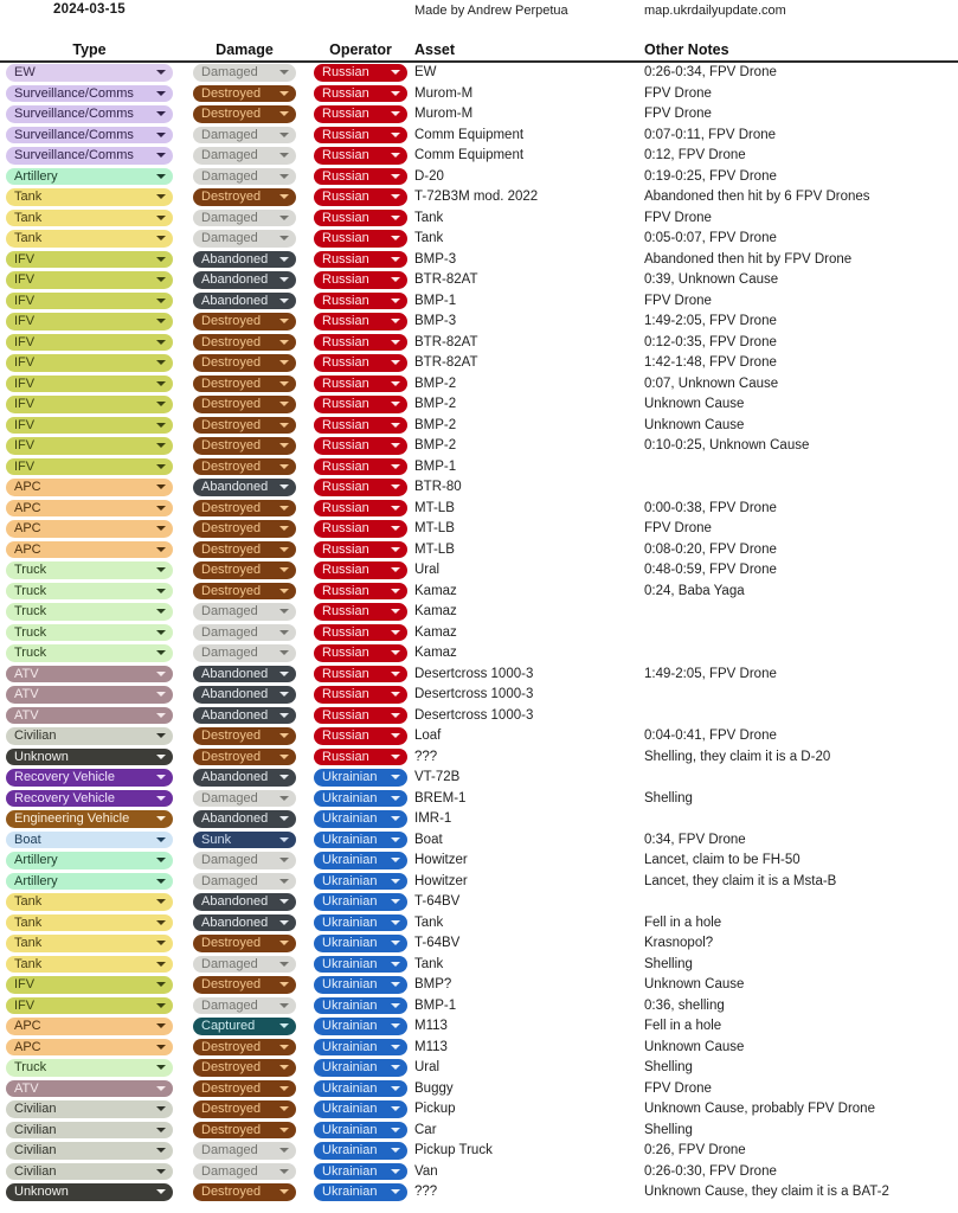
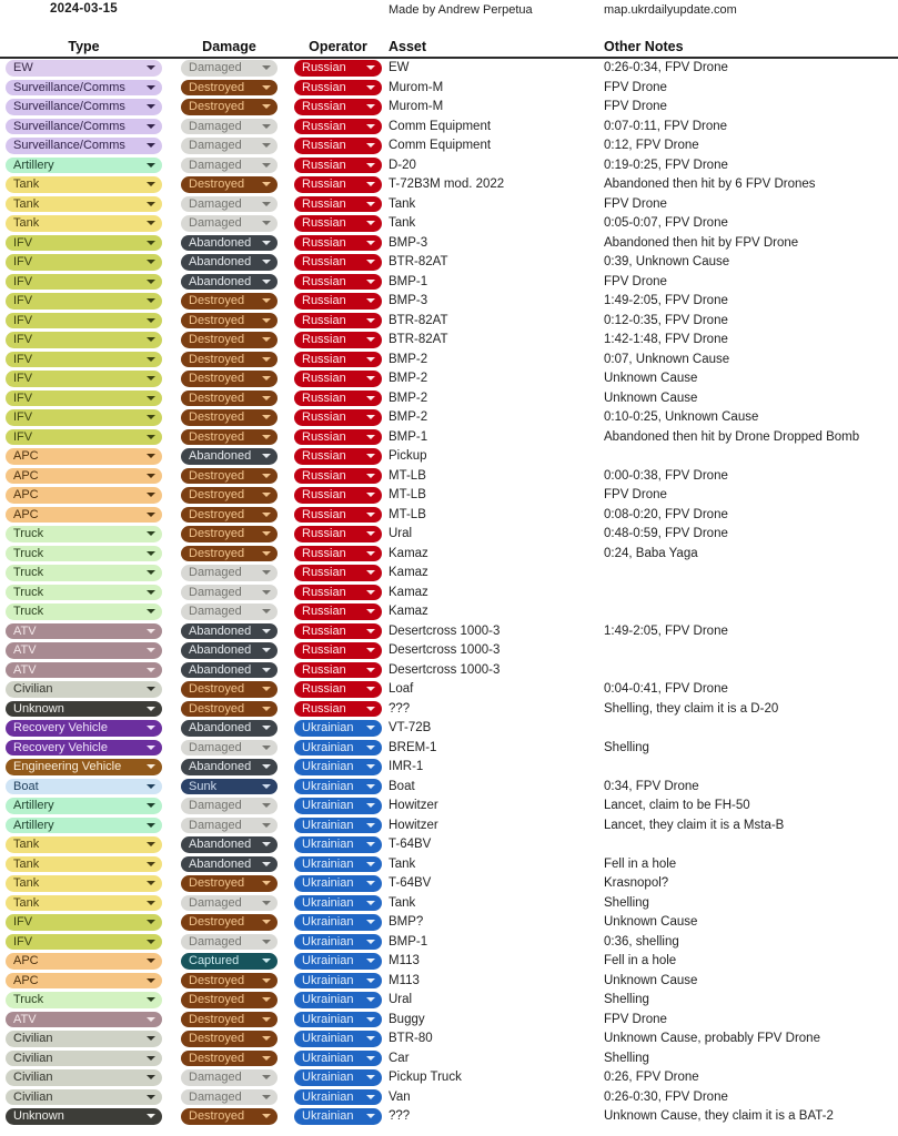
  2024-03-15
  Made by Andrew Perpetua
  map.ukrdailyupdate.com
  Type
  Damage
  Operator
  Asset
  Other Notes
  EW
  Damaged
  Russian
  EW
  0:26-0:34, FPV Drone
  Surveillance/Comms
  Destroyed
  Russian
  Murom-M
  FPV Drone
  Surveillance/Comms
  Destroyed
  Russian
  Murom-M
  FPV Drone
  Surveillance/Comms
  Damaged
  Russian
  Comm Equipment
  0:07-0:11, FPV Drone
  Surveillance/Comms
  Damaged
  Russian
  Comm Equipment
  0:12, FPV Drone
  Artillery
  Damaged
  Russian
  D-20
  0:19-0:25, FPV Drone
  Tank
  Destroyed
  Russian
  T-72B3M mod. 2022
  Abandoned then hit by 6 FPV Drones
  Tank
  Damaged
  Russian
  Tank
  FPV Drone
  Tank
  Damaged
  Russian
  Tank
  0:05-0:07, FPV Drone
  IFV
  Abandoned
  Russian
  BMP-3
  Abandoned then hit by FPV Drone
  IFV
  Abandoned
  Russian
  BTR-82AT
  0:39, Unknown Cause
  IFV
  Abandoned
  Russian
  BMP-1
  FPV Drone
  IFV
  Destroyed
  Russian
  BMP-3
  1:49-2:05, FPV Drone
  IFV
  Destroyed
  Russian
  BTR-82AT
  0:12-0:35, FPV Drone
  IFV
  Destroyed
  Russian
  BTR-82AT
  1:42-1:48, FPV Drone
  IFV
  Destroyed
  Russian
  BMP-2
  0:07, Unknown Cause
  IFV
  Destroyed
  Russian
  BMP-2
  Unknown Cause
  IFV
  Destroyed
  Russian
  BMP-2
  Unknown Cause
  IFV
  Destroyed
  Russian
  BMP-2
  0:10-0:25, Unknown Cause
  IFV
  Destroyed
  Russian
  BMP-1
+ Abandoned then hit by Drone Dropped Bomb
  APC
  Abandoned
  Russian
- BTR-80
+ Pickup
  APC
  Destroyed
  Russian
  MT-LB
  0:00-0:38, FPV Drone
  APC
  Destroyed
  Russian
  MT-LB
  FPV Drone
  APC
  Destroyed
  Russian
  MT-LB
  0:08-0:20, FPV Drone
  Truck
  Destroyed
  Russian
  Ural
  0:48-0:59, FPV Drone
  Truck
  Destroyed
  Russian
  Kamaz
  0:24, Baba Yaga
  Truck
  Damaged
  Russian
  Kamaz
  Truck
  Damaged
  Russian
  Kamaz
  Truck
  Damaged
  Russian
  Kamaz
  ATV
  Abandoned
  Russian
  Desertcross 1000-3
  1:49-2:05, FPV Drone
  ATV
  Abandoned
  Russian
  Desertcross 1000-3
  ATV
  Abandoned
  Russian
  Desertcross 1000-3
  Civilian
  Destroyed
  Russian
  Loaf
  0:04-0:41, FPV Drone
  Unknown
  Destroyed
  Russian
  ???
  Shelling, they claim it is a D-20
  Recovery Vehicle
  Abandoned
  Ukrainian
  VT-72B
  Recovery Vehicle
  Damaged
  Ukrainian
  BREM-1
  Shelling
  Engineering Vehicle
  Abandoned
  Ukrainian
  IMR-1
  Boat
  Sunk
  Ukrainian
  Boat
  0:34, FPV Drone
  Artillery
  Damaged
  Ukrainian
  Howitzer
  Lancet, claim to be FH-50
  Artillery
  Damaged
  Ukrainian
  Howitzer
  Lancet, they claim it is a Msta-B
  Tank
  Abandoned
  Ukrainian
  T-64BV
  Tank
  Abandoned
  Ukrainian
  Tank
  Fell in a hole
  Tank
  Destroyed
  Ukrainian
  T-64BV
  Krasnopol?
  Tank
  Damaged
  Ukrainian
  Tank
  Shelling
  IFV
  Destroyed
  Ukrainian
  BMP?
  Unknown Cause
  IFV
  Damaged
  Ukrainian
  BMP-1
  0:36, shelling
  APC
  Captured
  Ukrainian
  M113
  Fell in a hole
  APC
  Destroyed
  Ukrainian
  M113
  Unknown Cause
  Truck
  Destroyed
  Ukrainian
  Ural
  Shelling
  ATV
  Destroyed
  Ukrainian
  Buggy
  FPV Drone
  Civilian
  Destroyed
  Ukrainian
- Pickup
+ BTR-80
  Unknown Cause, probably FPV Drone
  Civilian
  Destroyed
  Ukrainian
  Car
  Shelling
  Civilian
  Damaged
  Ukrainian
  Pickup Truck
  0:26, FPV Drone
  Civilian
  Damaged
  Ukrainian
  Van
  0:26-0:30, FPV Drone
  Unknown
  Destroyed
  Ukrainian
  ???
  Unknown Cause, they claim it is a BAT-2
